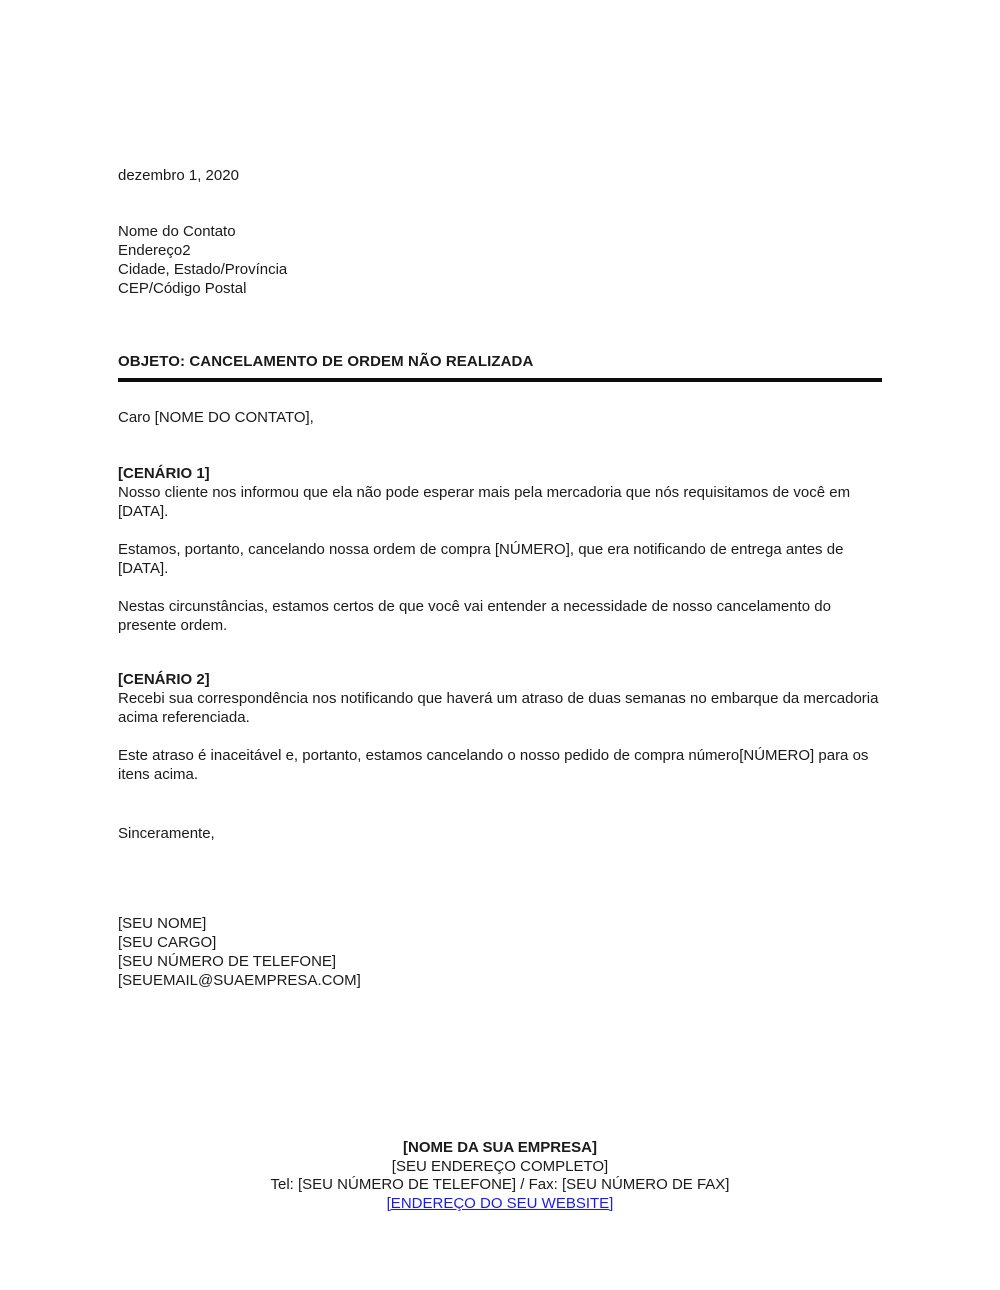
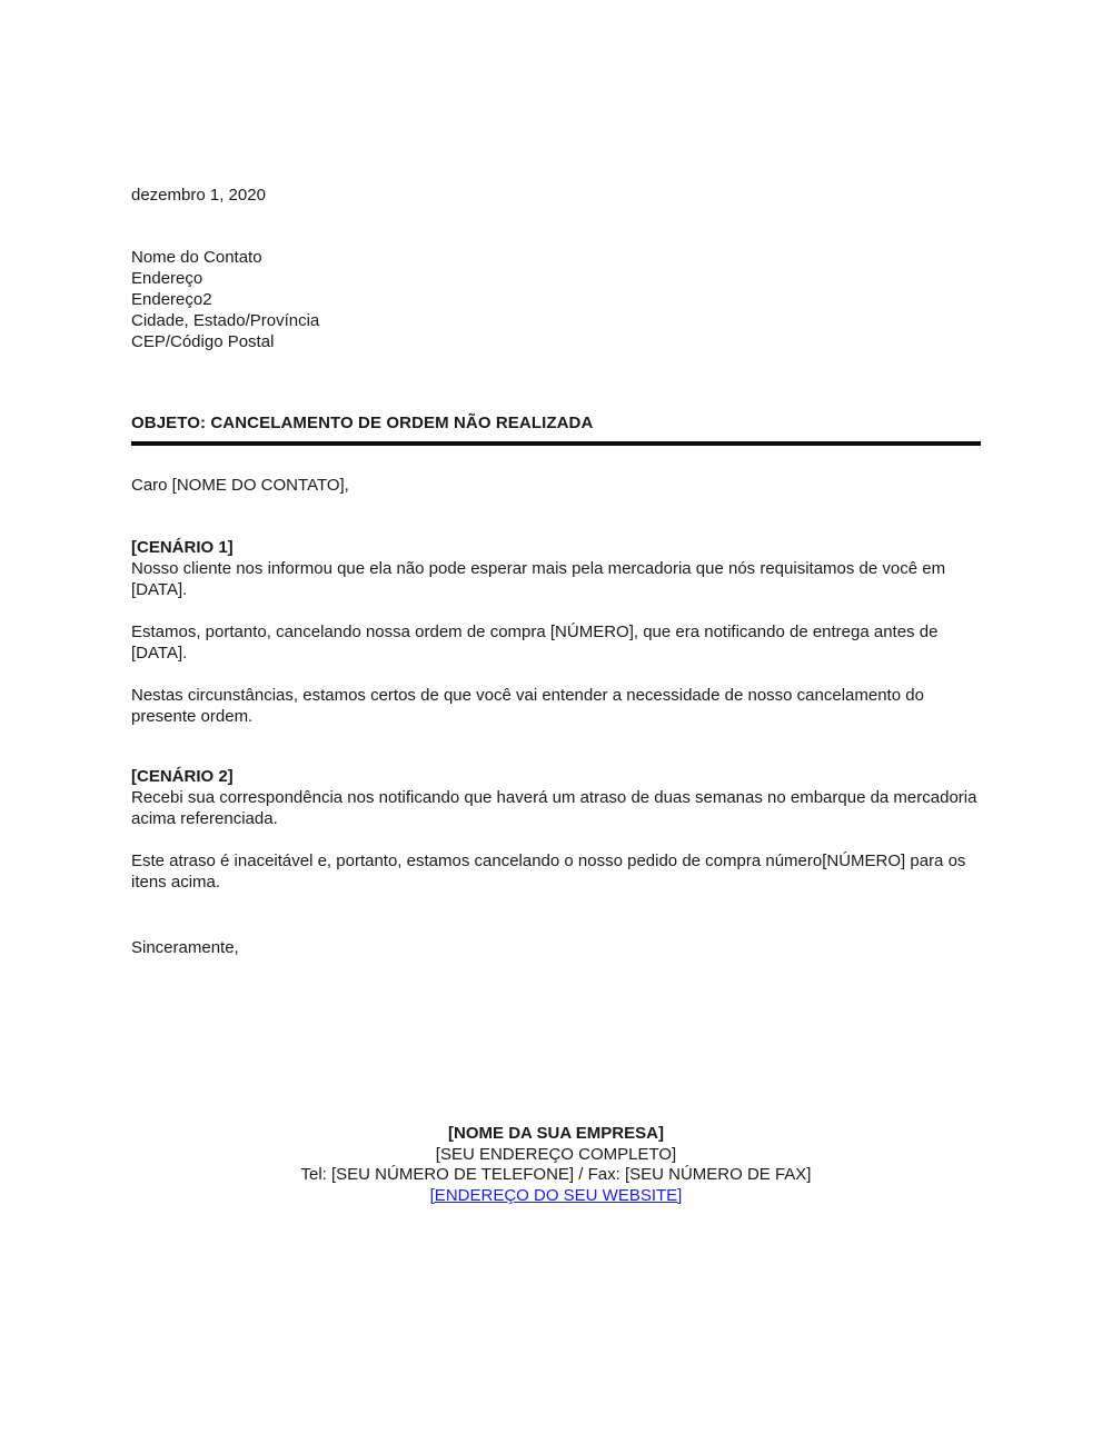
  dezembro 1, 2020
  Nome do Contato
+ Endereço
  Endereço2
  Cidade, Estado/Província
  CEP/Código Postal
  OBJETO: CANCELAMENTO DE ORDEM NÃO REALIZADA
  Caro [NOME DO CONTATO],
  [CENÁRIO 1]
  Nosso cliente nos informou que ela não pode esperar mais pela mercadoria que nós requisitamos de você em [DATA].
  Estamos, portanto, cancelando nossa ordem de compra [NÚMERO], que era notificando de entrega antes de [DATA].
  Nestas circunstâncias, estamos certos de que você vai entender a necessidade de nosso cancelamento do presente ordem.
  [CENÁRIO 2]
  Recebi sua correspondência nos notificando que haverá um atraso de duas semanas no embarque da mercadoria acima referenciada.
  Este atraso é inaceitável e, portanto, estamos cancelando o nosso pedido de compra número[NÚMERO] para os itens acima.
  Sinceramente,
- [SEU NOME]
- [SEU CARGO]
- [SEU NÚMERO DE TELEFONE]
- [SEUEMAIL@SUAEMPRESA.COM]
  [NOME DA SUA EMPRESA]
  [SEU ENDEREÇO COMPLETO]
  Tel: [SEU NÚMERO DE TELEFONE] / Fax: [SEU NÚMERO DE FAX]
  [ENDEREÇO DO SEU WEBSITE]
